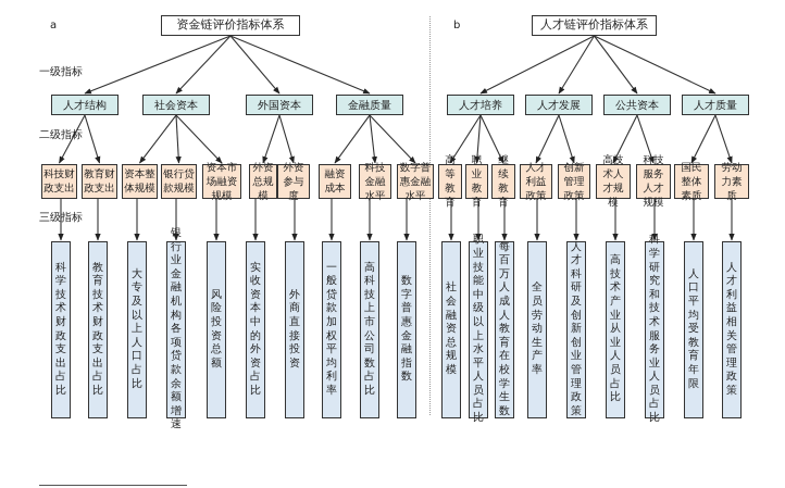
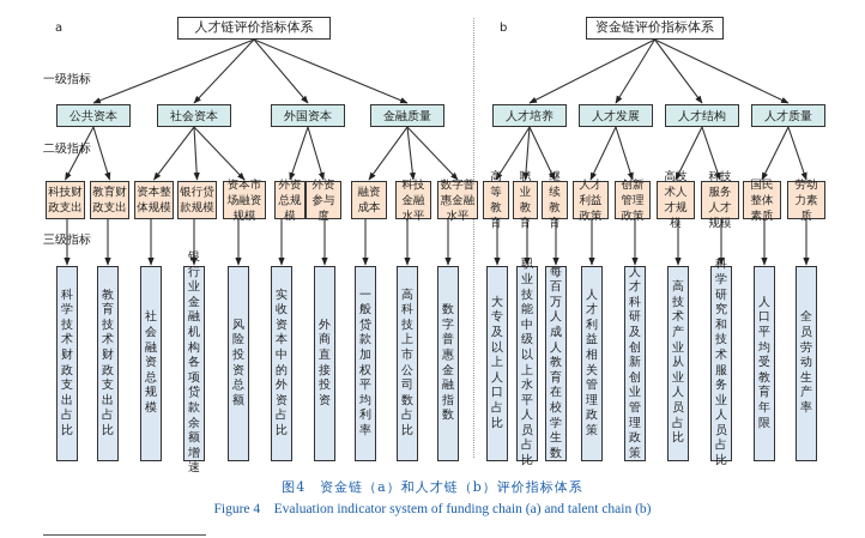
  a
  b
  一级指标
  二级指标
  三级指标
- 资金链评价指标体系
+ 人才链评价指标体系
- 人才结构
+ 公共资本
  科技财政支出
  科学技术财政支出占比
  教育财政支出
  教育技术财政支出占比
  社会资本
  资本整体规模
- 大专及以上人口占比
+ 社会融资总规模
  银行贷款规模
  银行业金融机构各项贷款余额增速
  资本市场融资规模
  风险投资总额
  外国资本
  外资总规模
  实收资本中的外资占比
  外资参与度
  外商直接投资
  金融质量
  融资成本
  一般贷款加权平均利率
  科技金融水平
  高科技上市公司数占比
  数字普惠金融水平
  数字普惠金融指数
- 人才链评价指标体系
+ 资金链评价指标体系
  人才培养
  高等教育
- 社会融资总规模
+ 大专及以上人口占比
  职业教育
  职业技能中级以上水平人员占比
  继续教育
  每百万人成人教育在校学生数
  人才发展
  人才利益政策
- 全员劳动生产率
+ 人才利益相关管理政策
  创新管理政策
  人才科研及创新创业管理政策
- 公共资本
+ 人才结构
  高技术人才规模
  高技术产业从业人员占比
  科技服务人才规模
  科学研究和技术服务业人员占比
  人才质量
  国民整体素质
  人口平均受教育年限
  劳动力素质
- 人才利益相关管理政策
+ 全员劳动生产率
+ 图4 资金链（a）和人才链（b）评价指标体系
+ Figure 4 Evaluation indicator system of funding chain (a) and talent chain (b)
